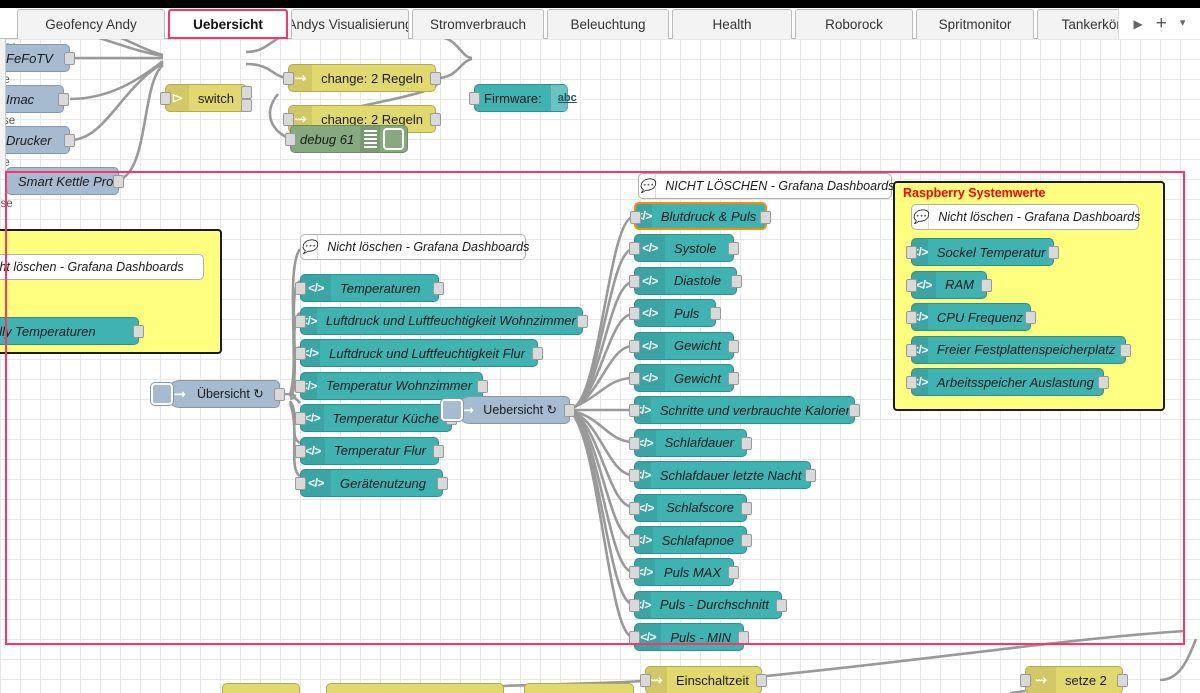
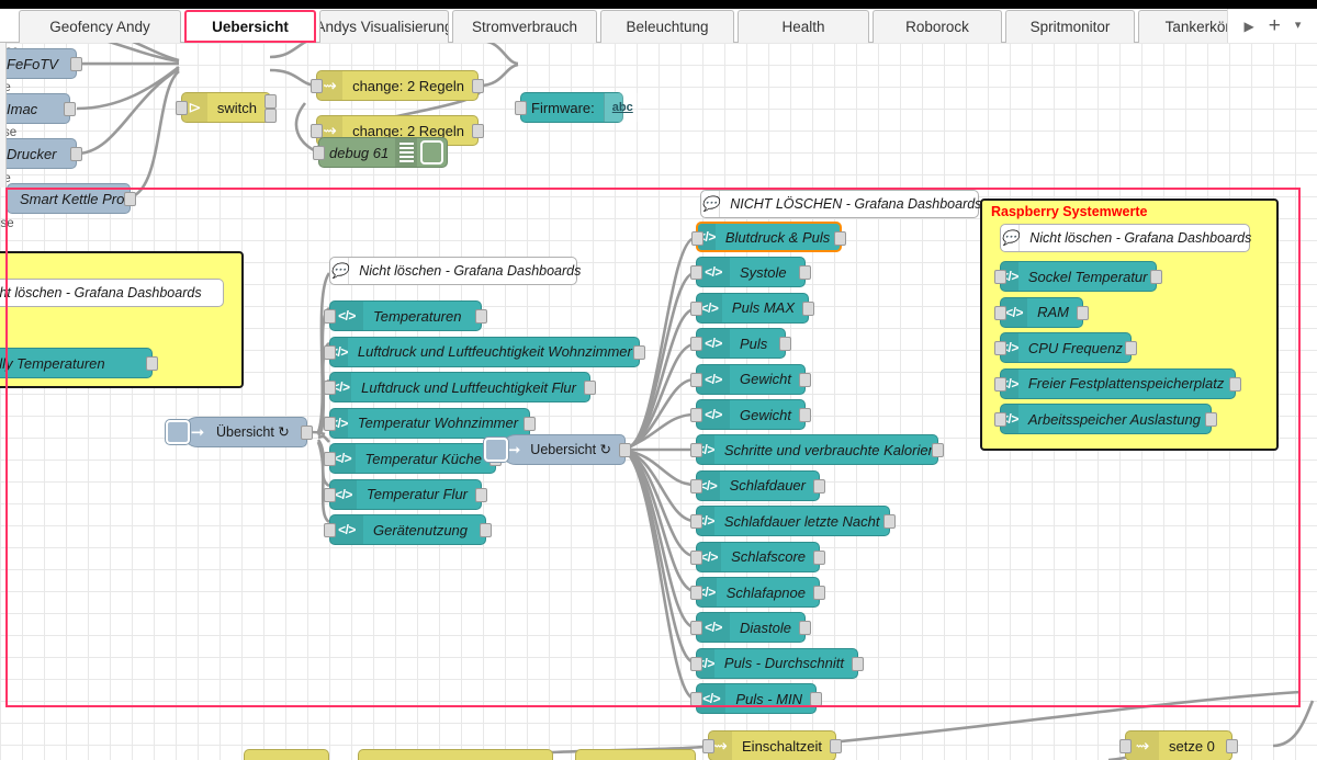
  Geofency Andy
  Uebersicht
  Andys Visualisierun
  Stromverbrauch
  Beleuchtung
  Health
  Roborock
  Spritmonitor
  Tankerkö
  ▶
  +
  ▾
  FeFoTV
  Imac
  Drucker
  Smart Kettle Pro
  ⊳
  switch
  ⇝
  change: 2 Regeln
  ⇝
  change: 2 Regeln
  Firmware:
  abc
  debug 61
  ht löschen - Grafana Dashboards
  lly Temperaturen
  💬
  Nicht löschen - Grafana Dashboards
  </>
  Temperaturen
  Luftdruck und Luftfeuchtigkeit Wohnzimmer
  Luftdruck und Luftfeuchtigkeit Flur
  Temperatur Wohnzimmer
  </>
  Temperatur Küche
  </>
  Temperatur Flur
  </>
  Gerätenutzung
  ➞
  Übersicht ↻
  ➞
  Uebersicht ↻
  💬
  NICHT LÖSCHEN - Grafana Dashboards
  Blutdruck & Puls
  </>
  Systole
  </>
- Diastole
+ Puls MAX
  </>
  Puls
  </>
  Gewicht
  </>
  Gewicht
  Schritte und verbrauchte Kalorie
  </>
  Schlafdauer
  Schlafdauer letzte Nacht
  </>
  Schlafscore
  Schlafapnoe
  </>
- Puls MAX
+ Diastole
  Puls - Durchschnitt
  </>
  Puls - MIN
  Raspberry Systemwerte
  💬
  Nicht löschen - Grafana Dashboards
  Sockel Temperatur
  </>
  RAM
  CPU Frequenz
  Freier Festplattenspeicherplatz
  Arbeitsspeicher Auslastung
  ⇝
  Einschaltzeit
  ⇝
- setze 2
+ setze 0
